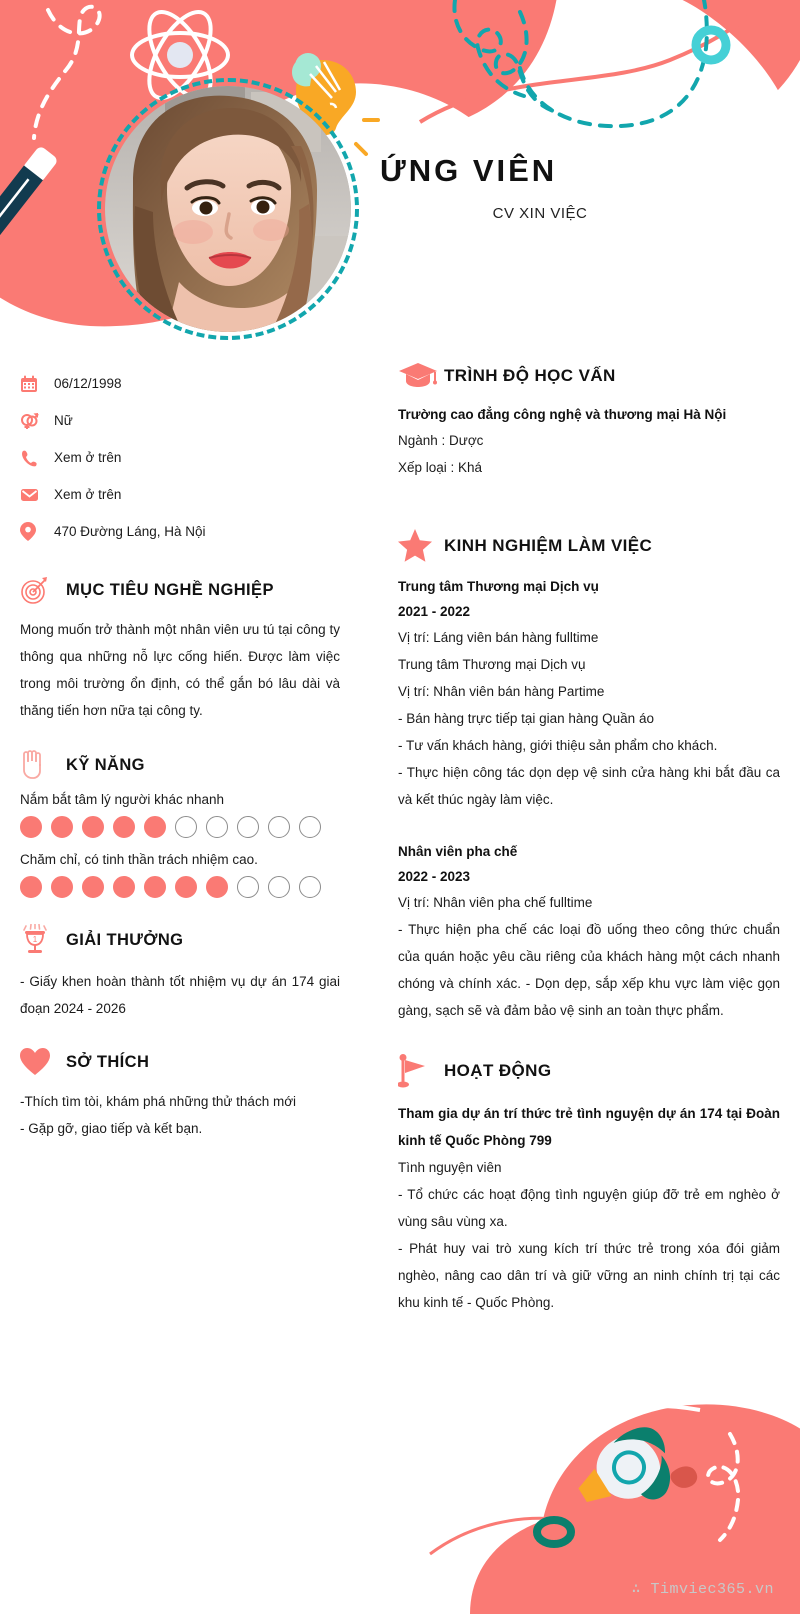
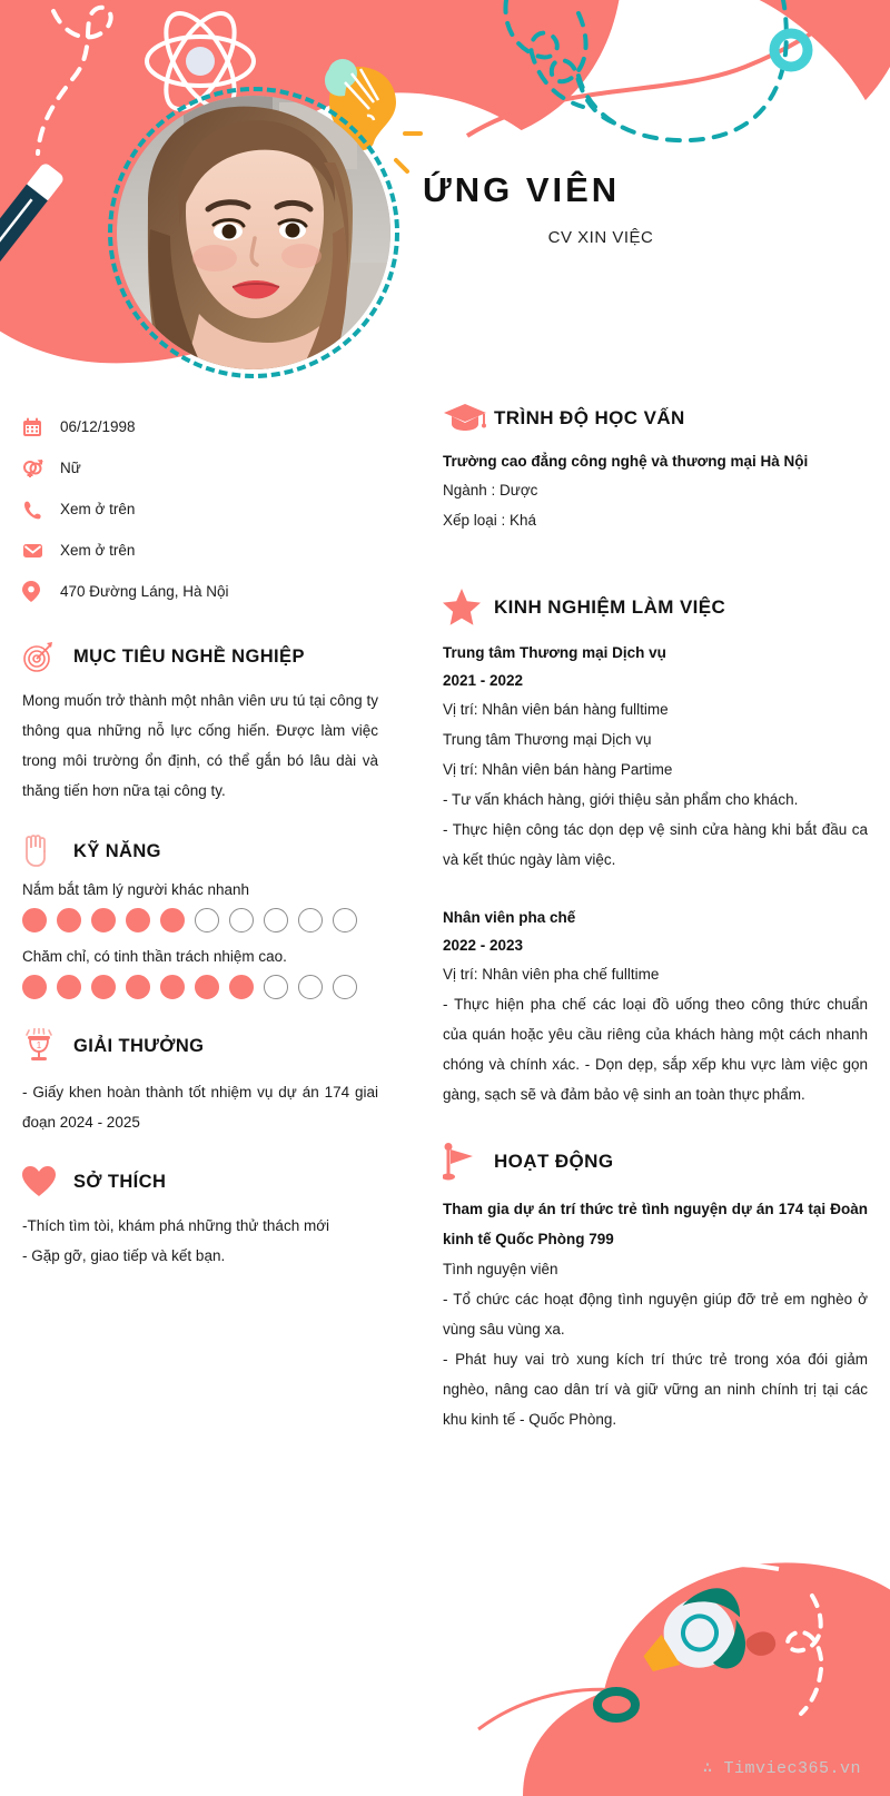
  ỨNG VIÊN
  CV XIN VIỆC
  06/12/1998
  Nữ
  Xem ở trên
  Xem ở trên
  470 Đường Láng, Hà Nội
  MỤC TIÊU NGHỀ NGHIỆP
  Mong muốn trở thành một nhân viên ưu tú tại công ty thông qua những nỗ lực cống hiến. Được làm việc trong môi trường ổn định, có thể gắn bó lâu dài và thăng tiến hơn nữa tại công ty.
  KỸ NĂNG
  Nắm bắt tâm lý người khác nhanh
  Chăm chỉ, có tinh thần trách nhiệm cao.
  1
  GIẢI THƯỞNG
- - Giấy khen hoàn thành tốt nhiệm vụ dự án 174 giai đoạn 2024 - 2026
+ - Giấy khen hoàn thành tốt nhiệm vụ dự án 174 giai đoạn 2024 - 2025
  SỞ THÍCH
  -Thích tìm tòi, khám phá những thử thách mới
  - Gặp gỡ, giao tiếp và kết bạn.
  TRÌNH ĐỘ HỌC VẤN
  Trường cao đẳng công nghệ và thương mại Hà Nội
  Ngành : Dược
  Xếp loại : Khá
  KINH NGHIỆM LÀM VIỆC
  Trung tâm Thương mại Dịch vụ
  2021 - 2022
- Vị trí: Láng viên bán hàng fulltime
+ Vị trí: Nhân viên bán hàng fulltime
  Trung tâm Thương mại Dịch vụ
  Vị trí: Nhân viên bán hàng Partime
- - Bán hàng trực tiếp tại gian hàng Quần áo
  - Tư vấn khách hàng, giới thiệu sản phẩm cho khách.
  - Thực hiện công tác dọn dẹp vệ sinh cửa hàng khi bắt đầu ca và kết thúc ngày làm việc.
  Nhân viên pha chế
  2022 - 2023
  Vị trí: Nhân viên pha chế fulltime
  - Thực hiện pha chế các loại đồ uống theo công thức chuẩn của quán hoặc yêu cầu riêng của khách hàng một cách nhanh chóng và chính xác. - Dọn dẹp, sắp xếp khu vực làm việc gọn gàng, sạch sẽ và đảm bảo vệ sinh an toàn thực phẩm.
  HOẠT ĐỘNG
  Tham gia dự án trí thức trẻ tình nguyện dự án 174 tại Đoàn kinh tế Quốc Phòng 799
  Tình nguyện viên
  - Tổ chức các hoạt động tình nguyện giúp đỡ trẻ em nghèo ở vùng sâu vùng xa.
  - Phát huy vai trò xung kích trí thức trẻ trong xóa đói giảm nghèo, nâng cao dân trí và giữ vững an ninh chính trị tại các khu kinh tế - Quốc Phòng.
  ∴ Timviec365.vn
